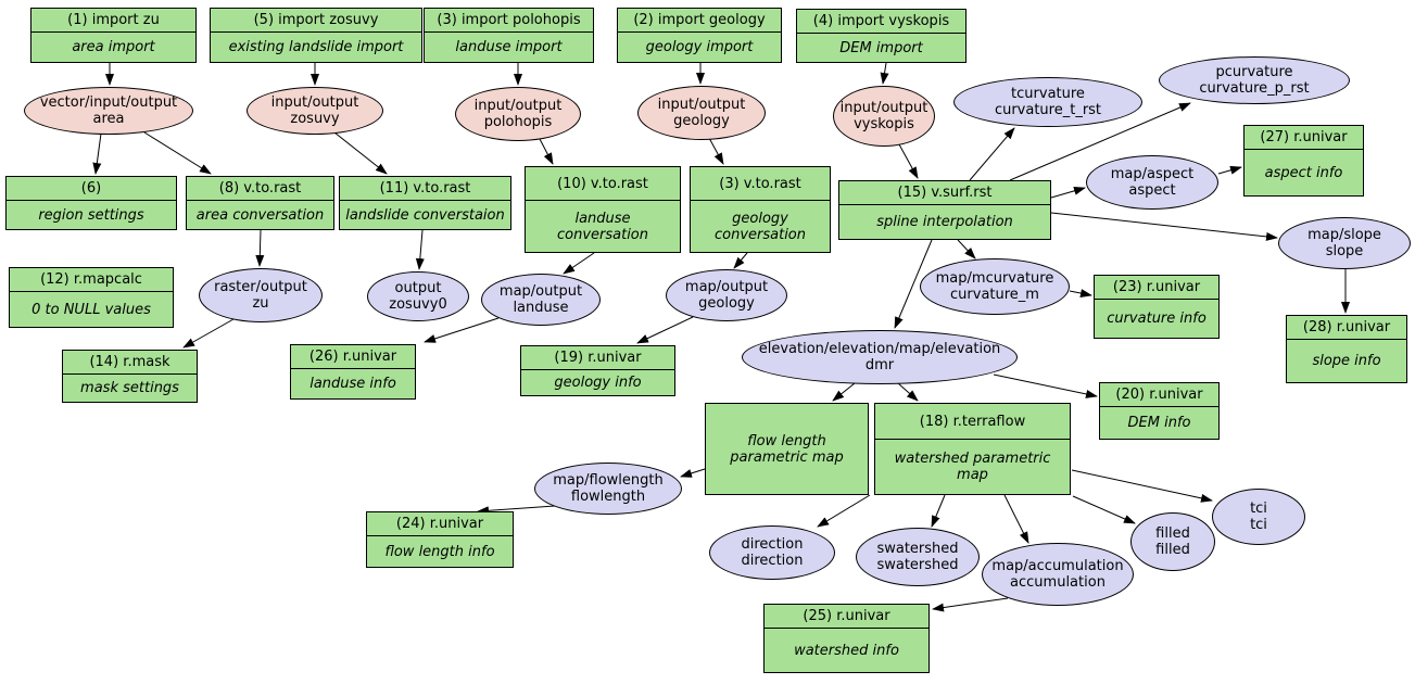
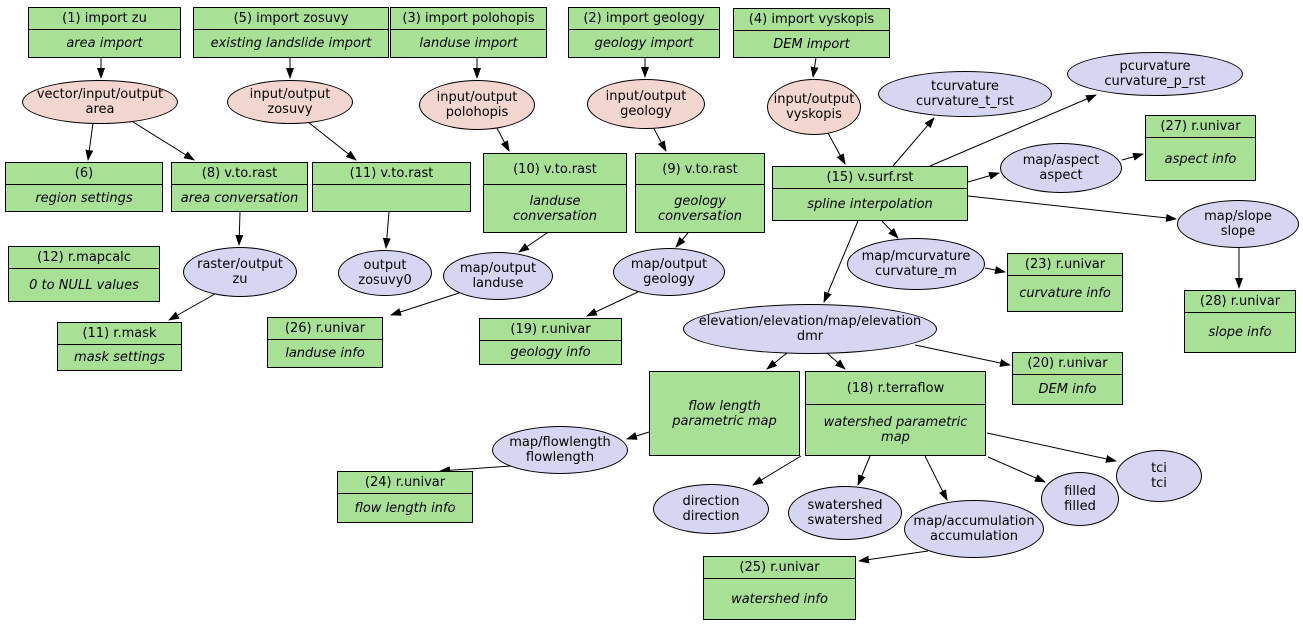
  (1) import zu
  area import
  (5) import zosuvy
  existing landslide import
  (3) import polohopis
  landuse import
  (2) import geology
  geology import
  (4) import vyskopis
  DEM import
  (6)
  region settings
  (8) v.to.rast
  area conversation
  (11) v.to.rast
- landslide converstaion
  (10) v.to.rast
  landuse
  conversation
- (3) v.to.rast
+ (9) v.to.rast
  geology
  conversation
  (15) v.surf.rst
  spline interpolation
  (12) r.mapcalc
  0 to NULL values
- (14) r.mask
+ (11) r.mask
  mask settings
  (26) r.univar
  landuse info
  (19) r.univar
  geology info
  (23) r.univar
  curvature info
  (27) r.univar
  aspect info
  (28) r.univar
  slope info
  (20) r.univar
  DEM info
  flow length
  parametric map
  (18) r.terraflow
  watershed parametric
  map
  (24) r.univar
  flow length info
  (25) r.univar
  watershed info
  vector/input/output
  area
  input/output
  zosuvy
  input/output
  polohopis
  input/output
  geology
  input/output
  vyskopis
  tcurvature
  curvature_t_rst
  pcurvature
  curvature_p_rst
  map/aspect
  aspect
  map/slope
  slope
  map/mcurvature
  curvature_m
  raster/output
  zu
  output
  zosuvy0
  map/output
  landuse
  map/output
  geology
  elevation/elevation/map/elevation
  dmr
  map/flowlength
  flowlength
  direction
  direction
  swatershed
  swatershed
  map/accumulation
  accumulation
  filled
  filled
  tci
  tci
